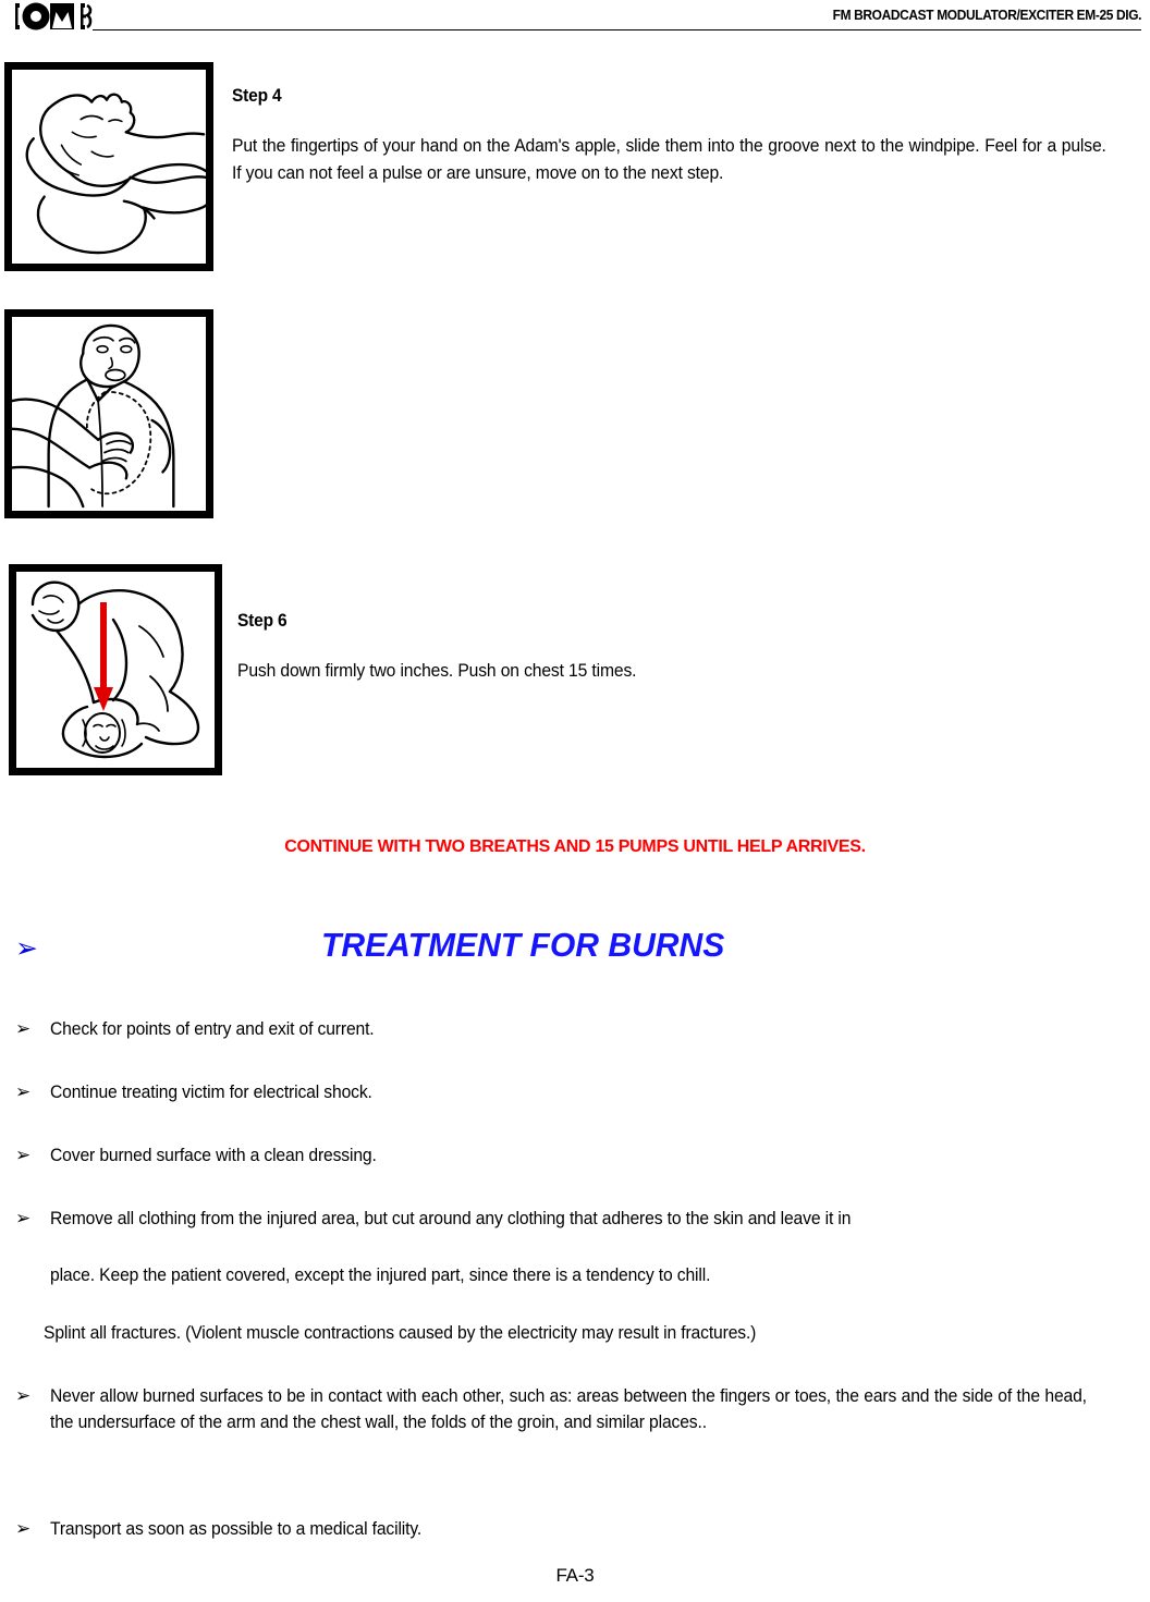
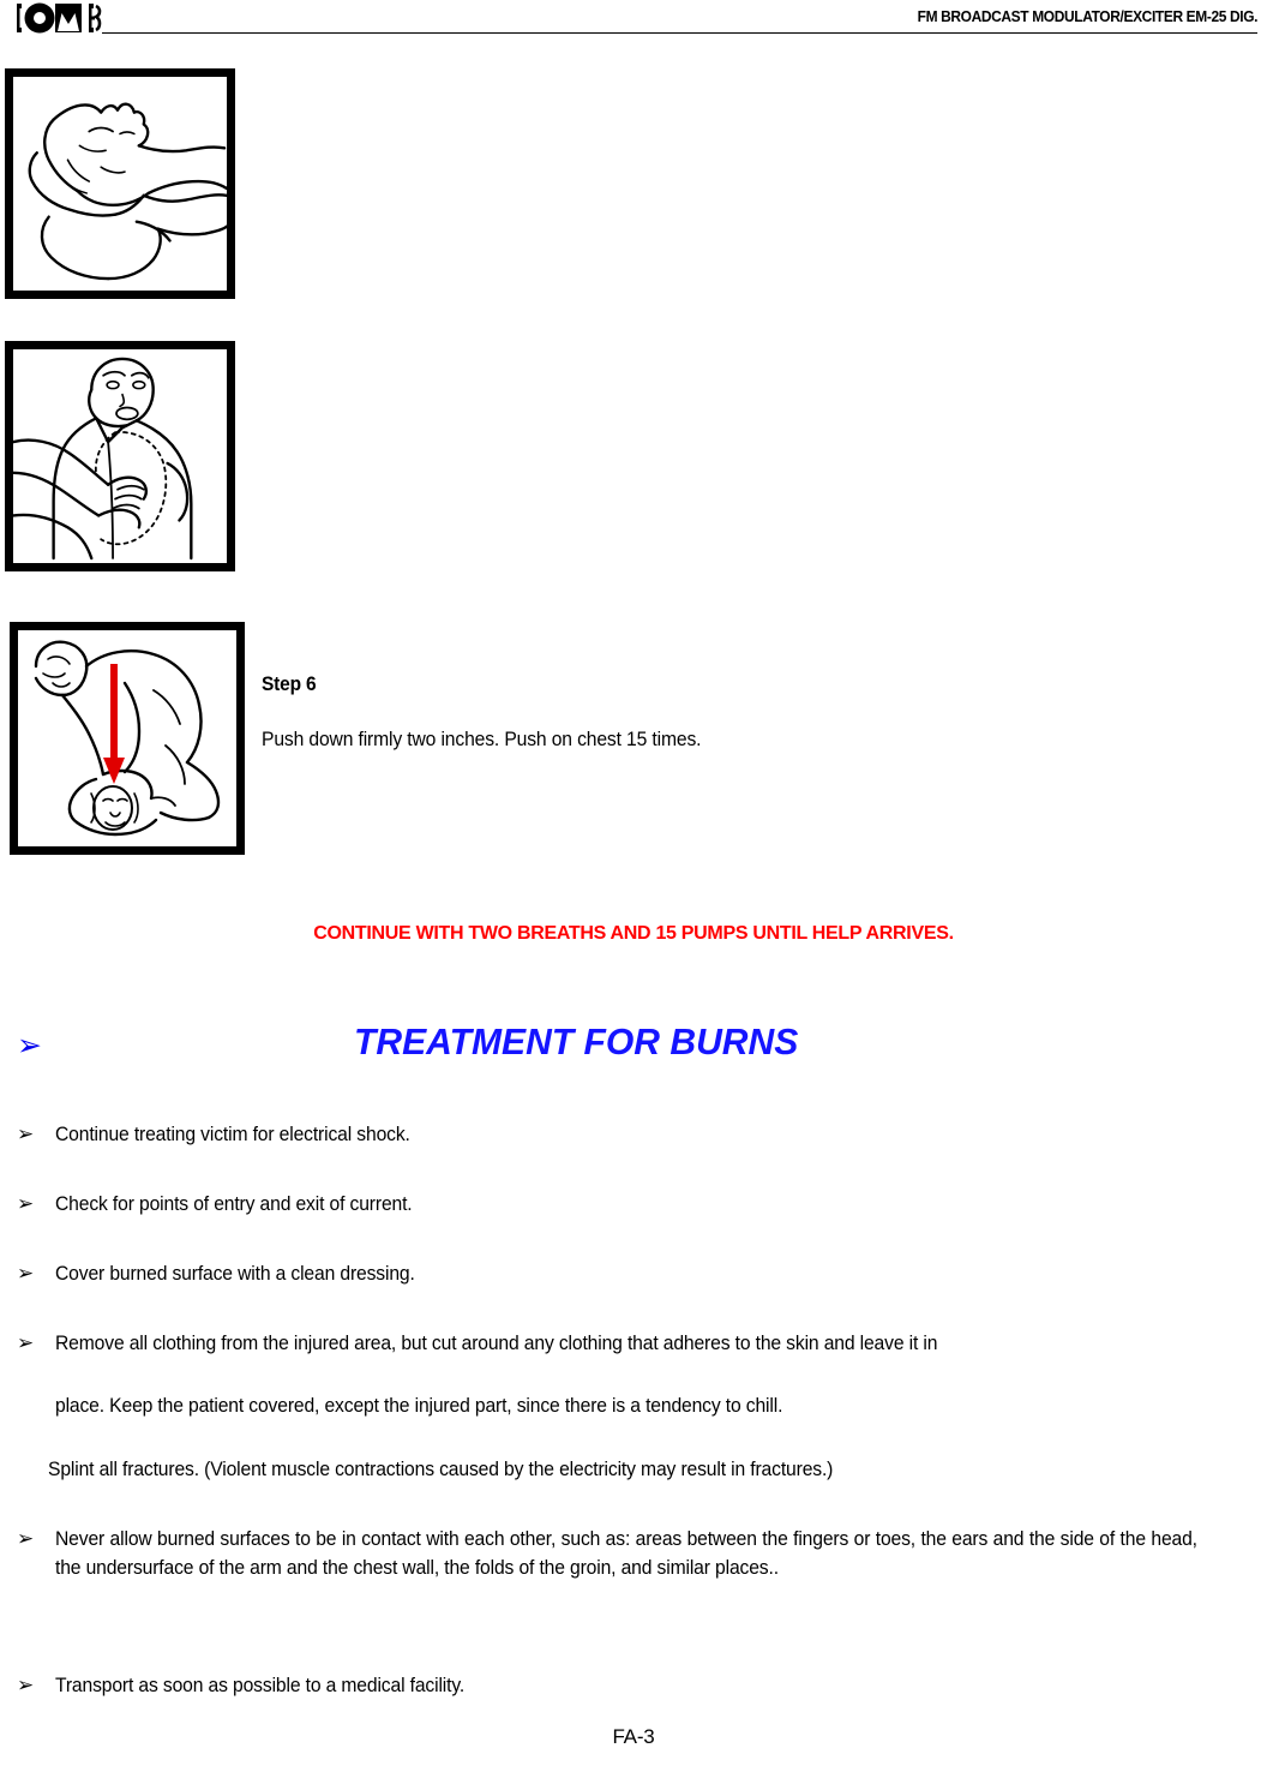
  FM BROADCAST MODULATOR/EXCITER EM-25 DIG.
- Step 4
- Put the fingertips of your hand on the Adam's apple, slide them into the groove next to the windpipe. Feel for a pulse. If you can not feel a pulse or are unsure, move on to the next step.
  Step 6
  Push down firmly two inches. Push on chest 15 times.
  CONTINUE WITH TWO BREATHS AND 15 PUMPS UNTIL HELP ARRIVES.
  ➢
  TREATMENT FOR BURNS
  ➢
- Check for points of entry and exit of current.
+ Continue treating victim for electrical shock.
  ➢
- Continue treating victim for electrical shock.
+ Check for points of entry and exit of current.
  ➢
  Cover burned surface with a clean dressing.
  ➢
  Remove all clothing from the injured area, but cut around any clothing that adheres to the skin and leave it in
  place. Keep the patient covered, except the injured part, since there is a tendency to chill.
  Splint all fractures. (Violent muscle contractions caused by the electricity may result in fractures.)
  ➢
  Never allow burned surfaces to be in contact with each other, such as: areas between the fingers or toes, the ears and the side of the head, the undersurface of the arm and the chest wall, the folds of the groin, and similar places..
  ➢
  Transport as soon as possible to a medical facility.
  FA-3
